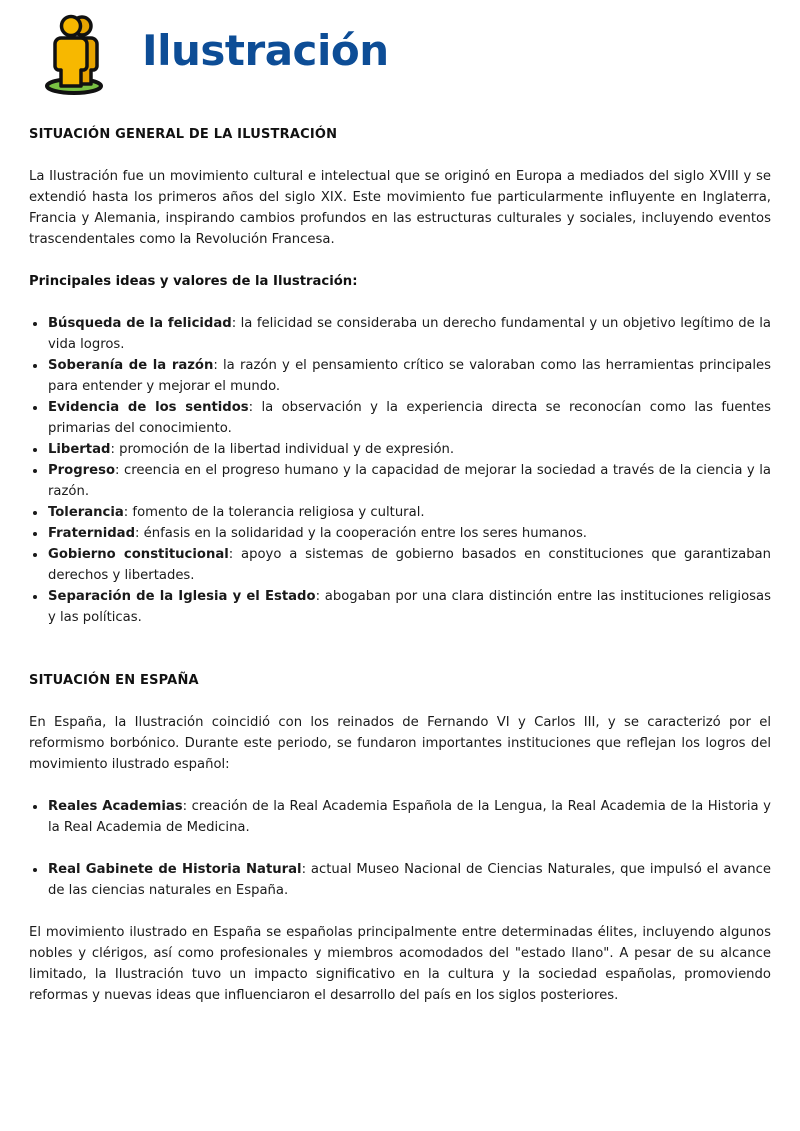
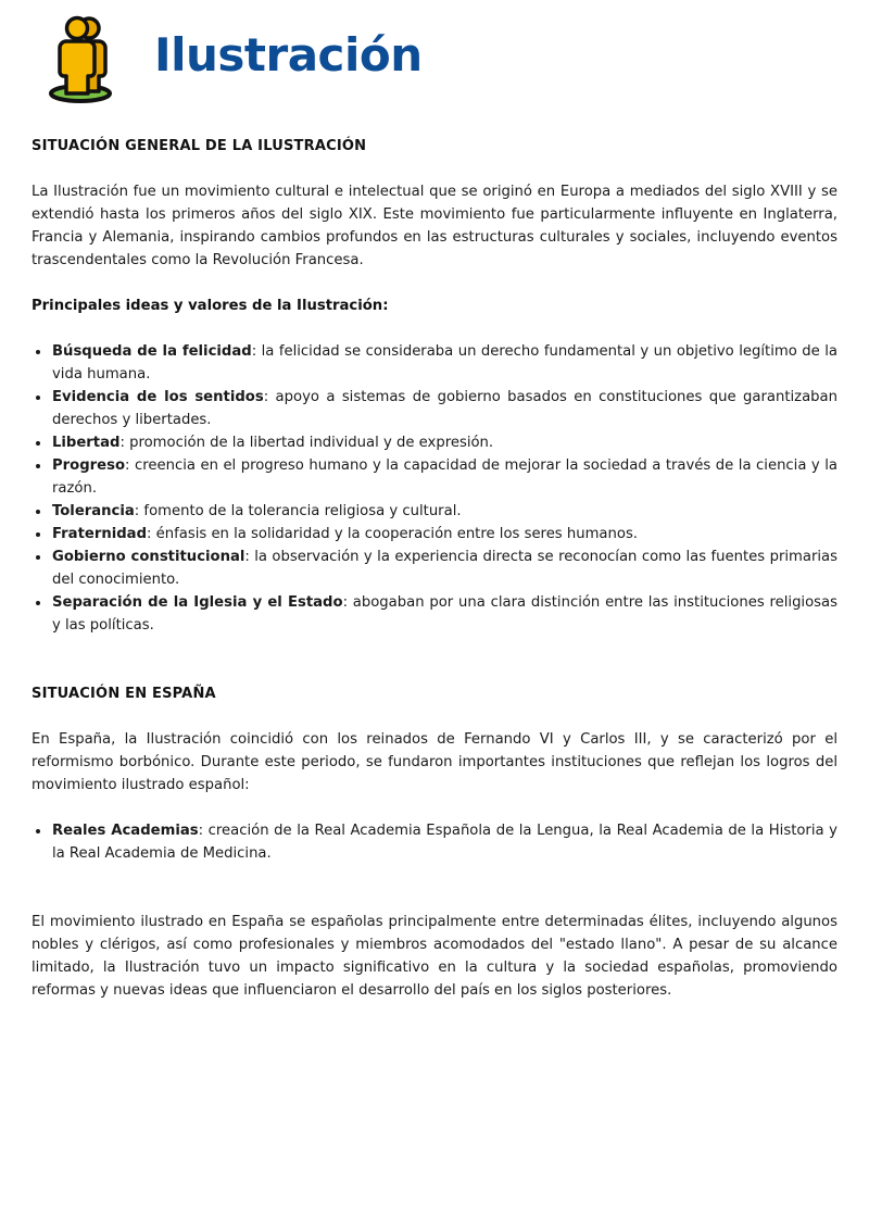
  Ilustración
  SITUACIÓN GENERAL DE LA ILUSTRACIÓN
  La Ilustración fue un movimiento cultural e intelectual que se originó en Europa a mediados del siglo XVIII y se extendió hasta los primeros años del siglo XIX. Este movimiento fue particularmente influyente en Inglaterra, Francia y Alemania, inspirando cambios profundos en las estructuras culturales y sociales, incluyendo eventos trascendentales como la Revolución Francesa.
  Principales ideas y valores de la Ilustración:
- Búsqueda de la felicidad: la felicidad se consideraba un derecho fundamental y un objetivo legítimo de la vida logros.
+ Búsqueda de la felicidad: la felicidad se consideraba un derecho fundamental y un objetivo legítimo de la vida humana.
- Soberanía de la razón: la razón y el pensamiento crítico se valoraban como las herramientas principales para entender y mejorar el mundo.
- Evidencia de los sentidos: la observación y la experiencia directa se reconocían como las fuentes primarias del conocimiento.
+ Evidencia de los sentidos: apoyo a sistemas de gobierno basados en constituciones que garantizaban derechos y libertades.
  Libertad: promoción de la libertad individual y de expresión.
  Progreso: creencia en el progreso humano y la capacidad de mejorar la sociedad a través de la ciencia y la razón.
  Tolerancia: fomento de la tolerancia religiosa y cultural.
  Fraternidad: énfasis en la solidaridad y la cooperación entre los seres humanos.
- Gobierno constitucional: apoyo a sistemas de gobierno basados en constituciones que garantizaban derechos y libertades.
+ Gobierno constitucional: la observación y la experiencia directa se reconocían como las fuentes primarias del conocimiento.
  Separación de la Iglesia y el Estado: abogaban por una clara distinción entre las instituciones religiosas y las políticas.
  SITUACIÓN EN ESPAÑA
  En España, la Ilustración coincidió con los reinados de Fernando VI y Carlos III, y se caracterizó por el reformismo borbónico. Durante este periodo, se fundaron importantes instituciones que reflejan los logros del movimiento ilustrado español:
  Reales Academias: creación de la Real Academia Española de la Lengua, la Real Academia de la Historia y la Real Academia de Medicina.
- Real Gabinete de Historia Natural: actual Museo Nacional de Ciencias Naturales, que impulsó el avance de las ciencias naturales en España.
  El movimiento ilustrado en España se españolas principalmente entre determinadas élites, incluyendo algunos nobles y clérigos, así como profesionales y miembros acomodados del "estado llano". A pesar de su alcance limitado, la Ilustración tuvo un impacto significativo en la cultura y la sociedad españolas, promoviendo reformas y nuevas ideas que influenciaron el desarrollo del país en los siglos posteriores.
